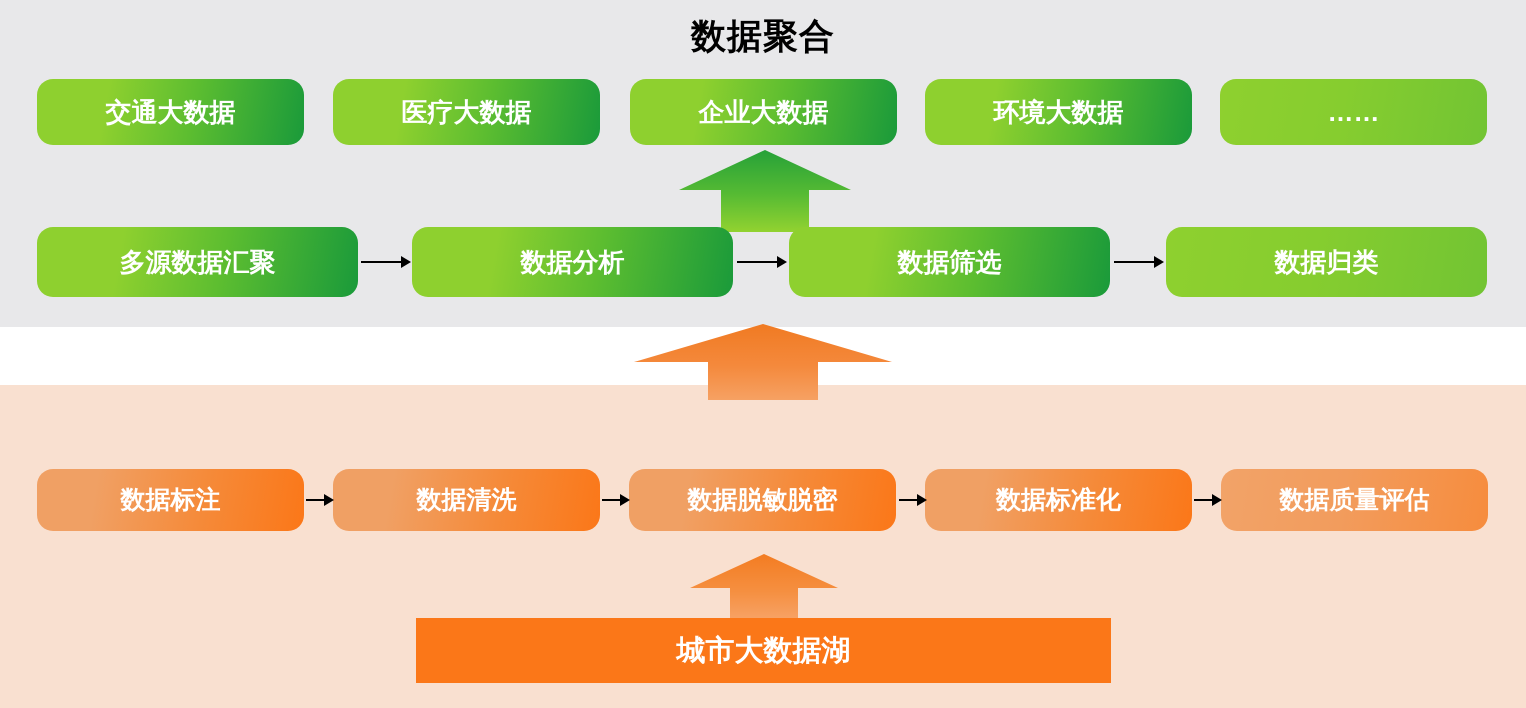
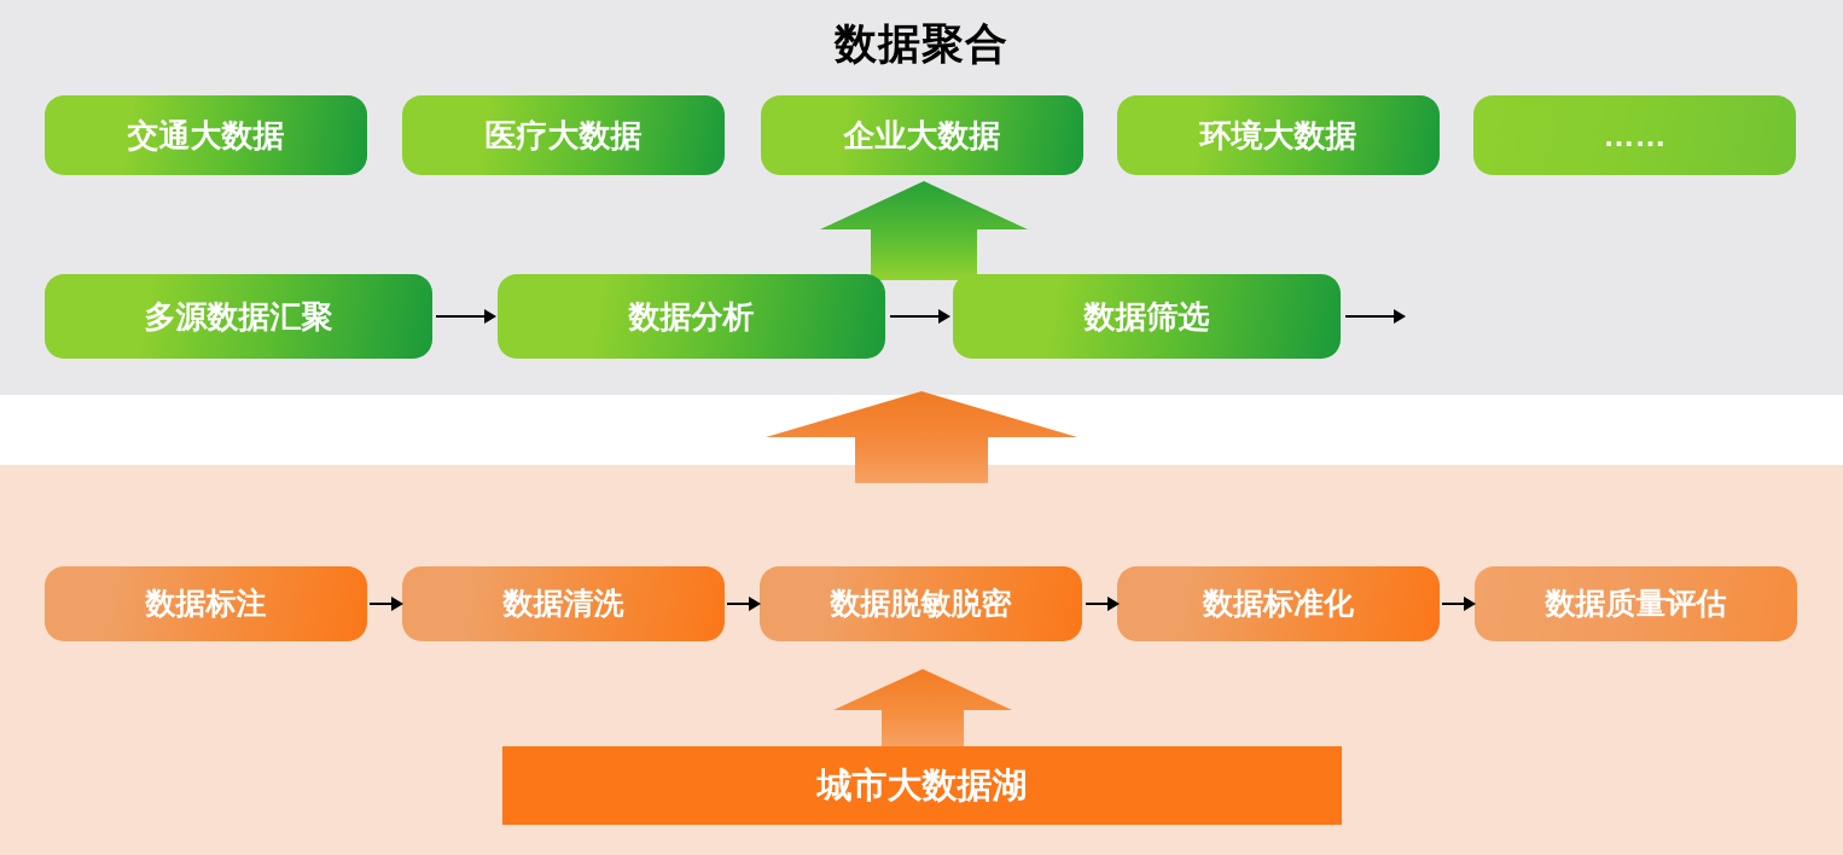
  数据聚合
  交通大数据
  医疗大数据
  企业大数据
  环境大数据
  ……
  多源数据汇聚
  数据分析
  数据筛选
- 数据归类
  数据标注
  数据清洗
  数据脱敏脱密
  数据标准化
  数据质量评估
  城市大数据湖
